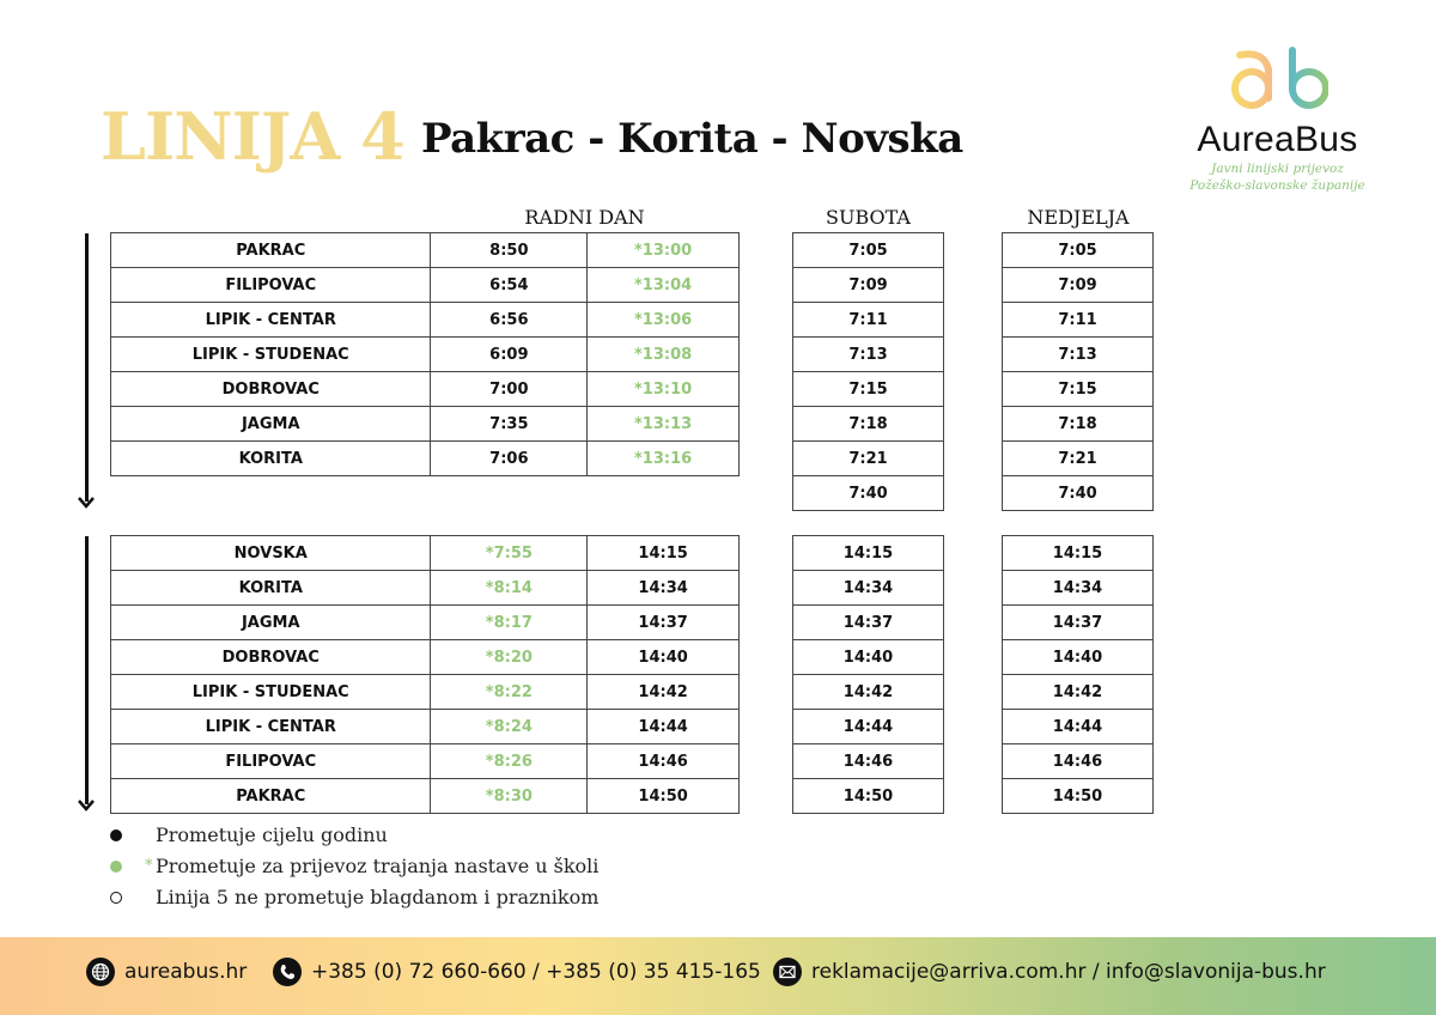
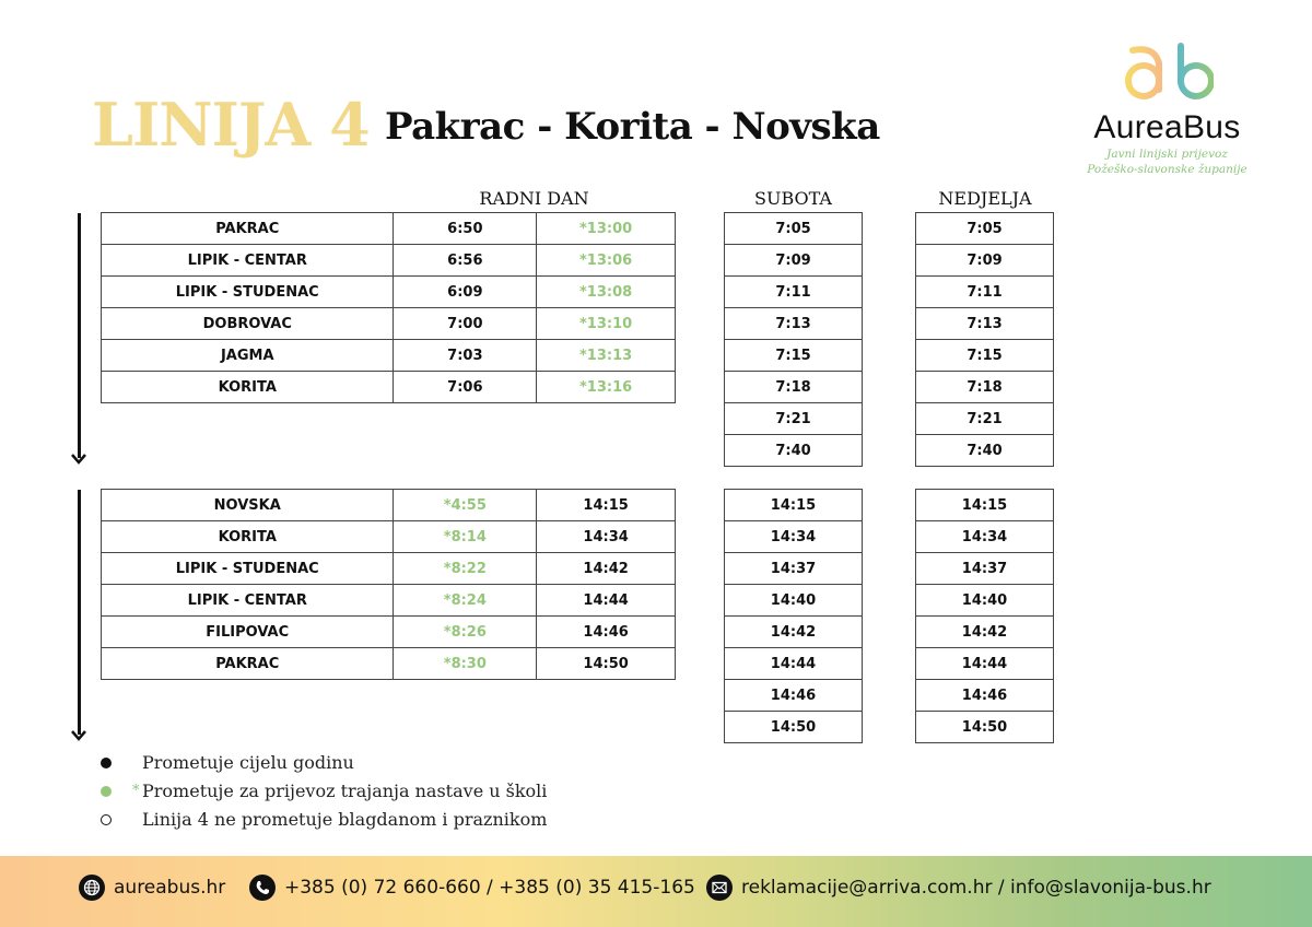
  LINIJA 4
  Pakrac - Korita - Novska
  AureaBus
  Javni linijski prijevoz
  Požeško-slavonske županije
  RADNI DAN
  SUBOTA
  NEDJELJA
- PAKRAC	8:50	*13:00
+ PAKRAC	6:50	*13:00
- FILIPOVAC	6:54	*13:04
  LIPIK - CENTAR	6:56	*13:06
  LIPIK - STUDENAC	6:09	*13:08
  DOBROVAC	7:00	*13:10
- JAGMA	7:35	*13:13
+ JAGMA	7:03	*13:13
  KORITA	7:06	*13:16
  7:05
  7:09
  7:11
  7:13
  7:15
  7:18
  7:21
  7:40
  7:05
  7:09
  7:11
  7:13
  7:15
  7:18
  7:21
  7:40
- NOVSKA	*7:55	14:15
+ NOVSKA	*4:55	14:15
  KORITA	*8:14	14:34
- JAGMA	*8:17	14:37
- DOBROVAC	*8:20	14:40
  LIPIK - STUDENAC	*8:22	14:42
  LIPIK - CENTAR	*8:24	14:44
  FILIPOVAC	*8:26	14:46
  PAKRAC	*8:30	14:50
  14:15
  14:34
  14:37
  14:40
  14:42
  14:44
  14:46
  14:50
  14:15
  14:34
  14:37
  14:40
  14:42
  14:44
  14:46
  14:50
  Prometuje cijelu godinu
  *
  Prometuje za prijevoz trajanja nastave u školi
- Linija 5 ne prometuje blagdanom i praznikom
+ Linija 4 ne prometuje blagdanom i praznikom
  aureabus.hr
  +385 (0) 72 660-660 / +385 (0) 35 415-165
  reklamacije@arriva.com.hr / info@slavonija-bus.hr
